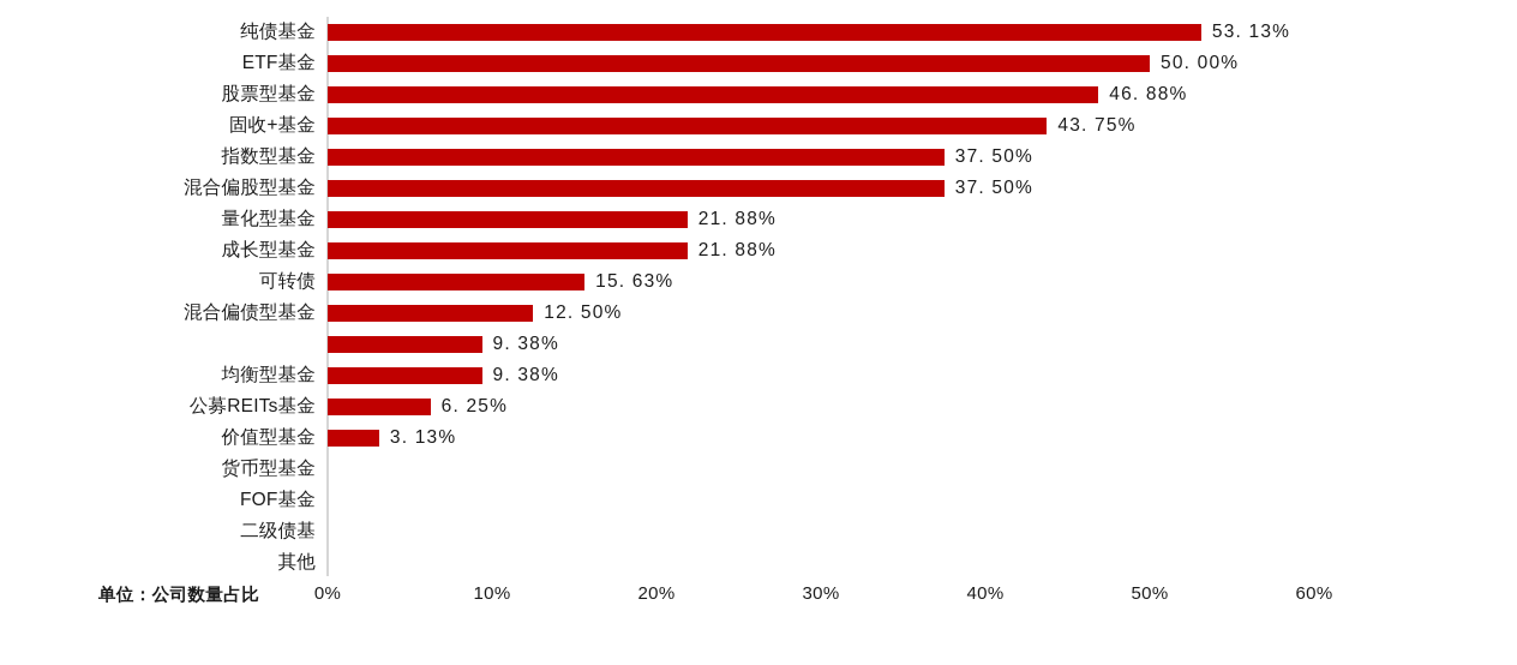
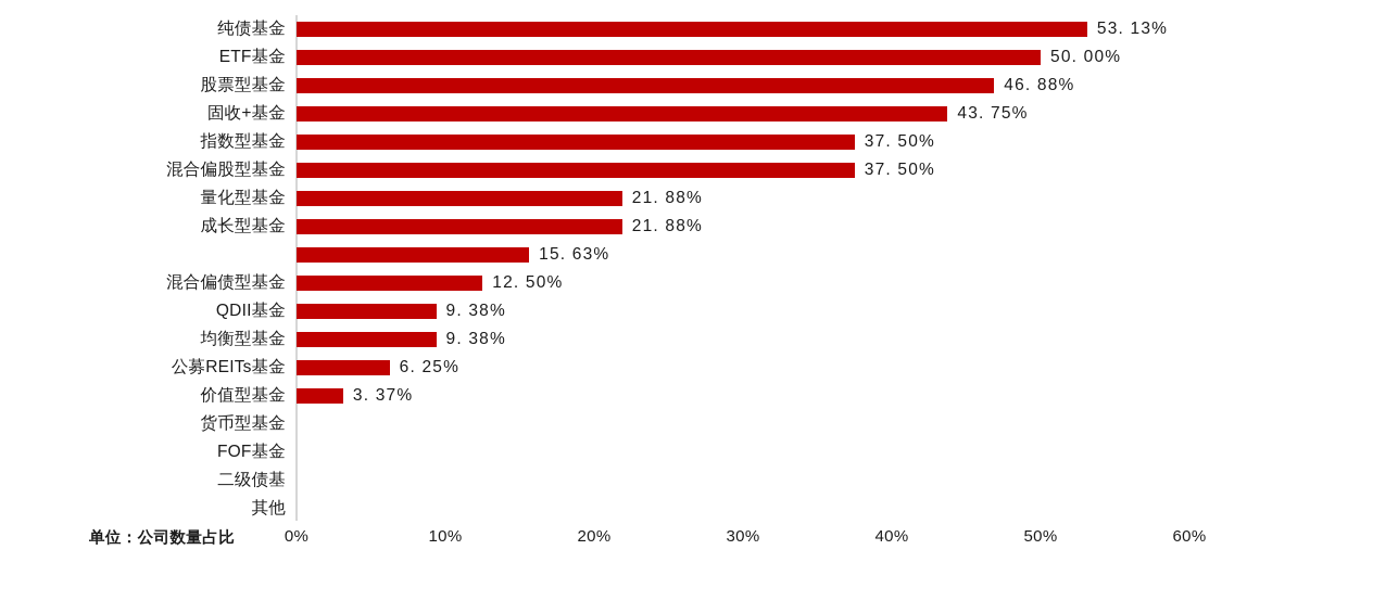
  纯债基金
  53. 13%
  ETF基金
  50. 00%
  股票型基金
  46. 88%
  固收+基金
  43. 75%
  指数型基金
  37. 50%
  混合偏股型基金
  37. 50%
  量化型基金
  21. 88%
  成长型基金
  21. 88%
- 可转债
  15. 63%
  混合偏债型基金
  12. 50%
+ QDII基金
  9. 38%
  均衡型基金
  9. 38%
  公募REITs基金
  6. 25%
  价值型基金
- 3. 13%
+ 3. 37%
  货币型基金
  FOF基金
  二级债基
  其他
  0%
  10%
  20%
  30%
  40%
  50%
  60%
  单位：公司数量占比
